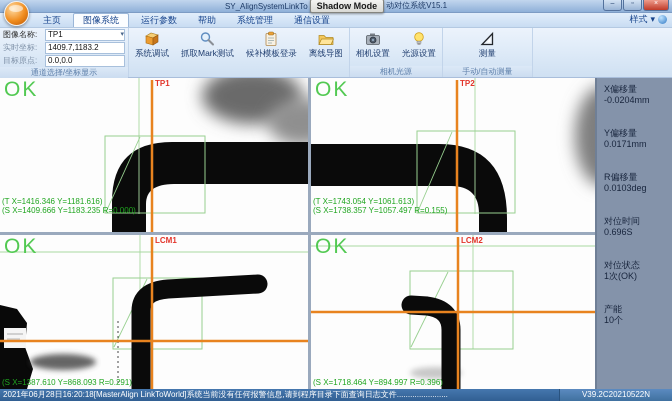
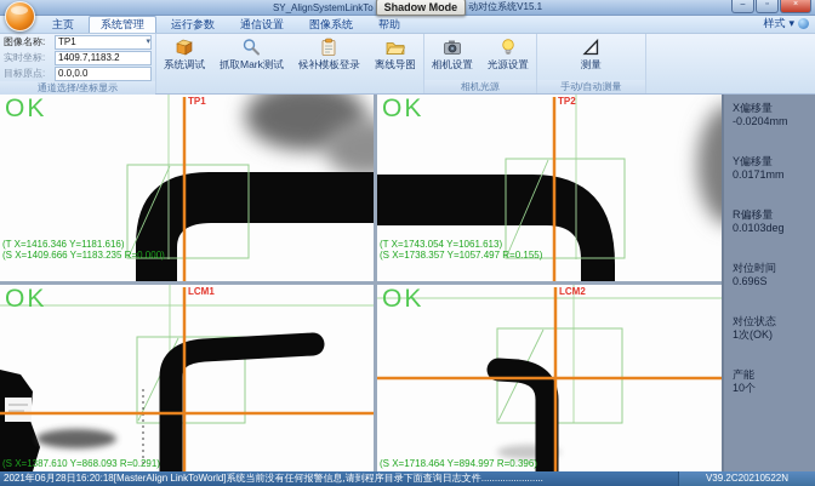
  SY_AlignSystemLinkTo
  Shadow Mode
  动对位系统V15.1
  主页
- 图像系统
+ 系统管理
  运行参数
- 帮助
+ 通信设置
- 系统管理
+ 图像系统
- 通信设置
+ 帮助
  样式
  ▾
  图像名称:
  TP1
  实时坐标:
  1409.7,1183.2
  目标原点:
  0.0,0.0
  通道选择/坐标显示
  系统调试
  抓取Mark测试
  候补模板登录
  离线导图
  相机设置
  光源设置
  相机光源
  测量
  手动/自动测量
  OK
  TP1
  (T X=1416.346 Y=1181.616)
  (S X=1409.666 Y=1183.235 R=0.000)
  OK
  TP2
  (T X=1743.054 Y=1061.613)
  (S X=1738.357 Y=1057.497 R=0.155)
  OK
  LCM1
  (S X=1387.610 Y=868.093 R=0.291)
  OK
  LCM2
  (S X=1718.464 Y=894.997 R=0.396)
  X偏移量
  -0.0204mm
  Y偏移量
  0.0171mm
  R偏移量
  0.0103deg
  对位时间
  0.696S
  对位状态
  1次(OK)
  产能
  10个
  2021年06月28日16:20:18[MasterAlign LinkToWorld]系统当前没有任何报警信息,请到程序目录下面查询日志文件.......................
  V39.2C20210522N
